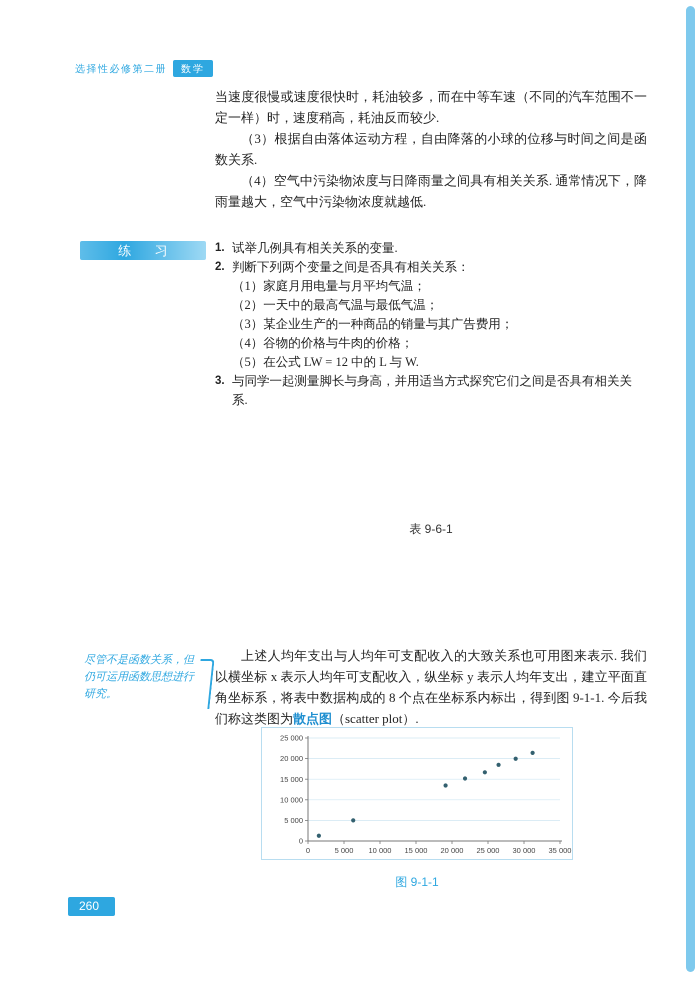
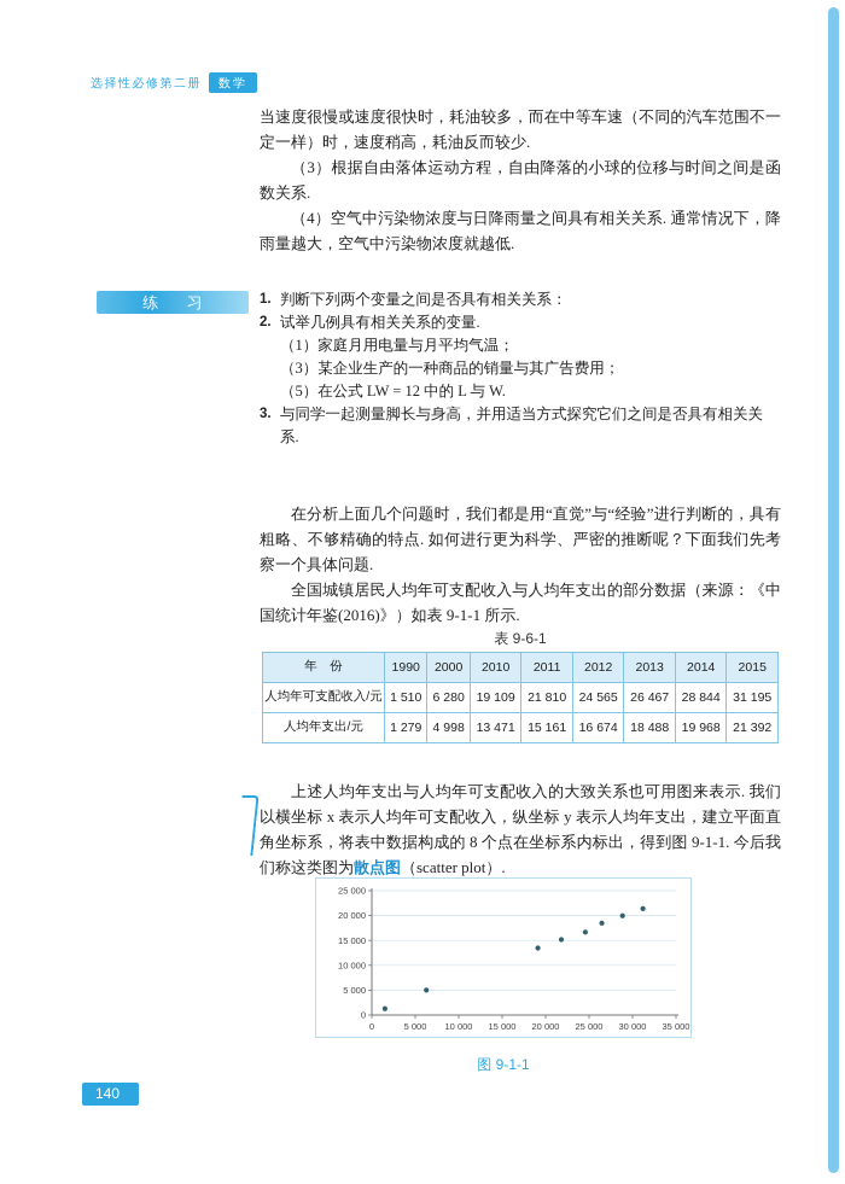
  选择性必修第二册
  数学
  当速度很慢或速度很快时，耗油较多，而在中等车速（不同的汽车范围不一定一样）时，速度稍高，耗油反而较少.
  （3）根据自由落体运动方程，自由降落的小球的位移与时间之间是函数关系.
  （4）空气中污染物浓度与日降雨量之间具有相关关系. 通常情况下，降雨量越大，空气中污染物浓度就越低.
  练 习
  1.
- 试举几例具有相关关系的变量.
+ 判断下列两个变量之间是否具有相关关系：
  2.
- 判断下列两个变量之间是否具有相关关系：
+ 试举几例具有相关关系的变量.
  （1）家庭月用电量与月平均气温；
- （2）一天中的最高气温与最低气温；
  （3）某企业生产的一种商品的销量与其广告费用；
- （4）谷物的价格与牛肉的价格；
  （5）在公式 LW = 12 中的 L 与 W.
  3.
  与同学一起测量脚长与身高，并用适当方式探究它们之间是否具有相关关系.
+ 在分析上面几个问题时，我们都是用“直觉”与“经验”进行判断的，具有粗略、不够精确的特点. 如何进行更为科学、严密的推断呢？下面我们先考察一个具体问题.
+ 全国城镇居民人均年可支配收入与人均年支出的部分数据（来源：《中国统计年鉴(2016)》）如表 9-1-1 所示.
  表 9-6-1
+ 年 份	1990	2000	2010	2011	2012	2013	2014	2015
+ 人均年可支配收入/元	1 510	6 280	19 109	21 810	24 565	26 467	28 844	31 195
+ 人均年支出/元	1 279	4 998	13 471	15 161	16 674	18 488	19 968	21 392
  上述人均年支出与人均年可支配收入的大致关系也可用图来表示. 我们以横坐标 x 表示人均年可支配收入，纵坐标 y 表示人均年支出，建立平面直角坐标系，将表中数据构成的 8 个点在坐标系内标出，得到图 9-1-1. 今后我们称这类图为散点图（scatter plot）.
- 尽管不是函数关系，但仍可运用函数思想进行研究。
  0
  5 000
  10 000
  15 000
  20 000
  25 000
  0
  5 000
  10 000
  15 000
  20 000
  25 000
  30 000
  35 000
  图 9-1-1
- 260
+ 140
